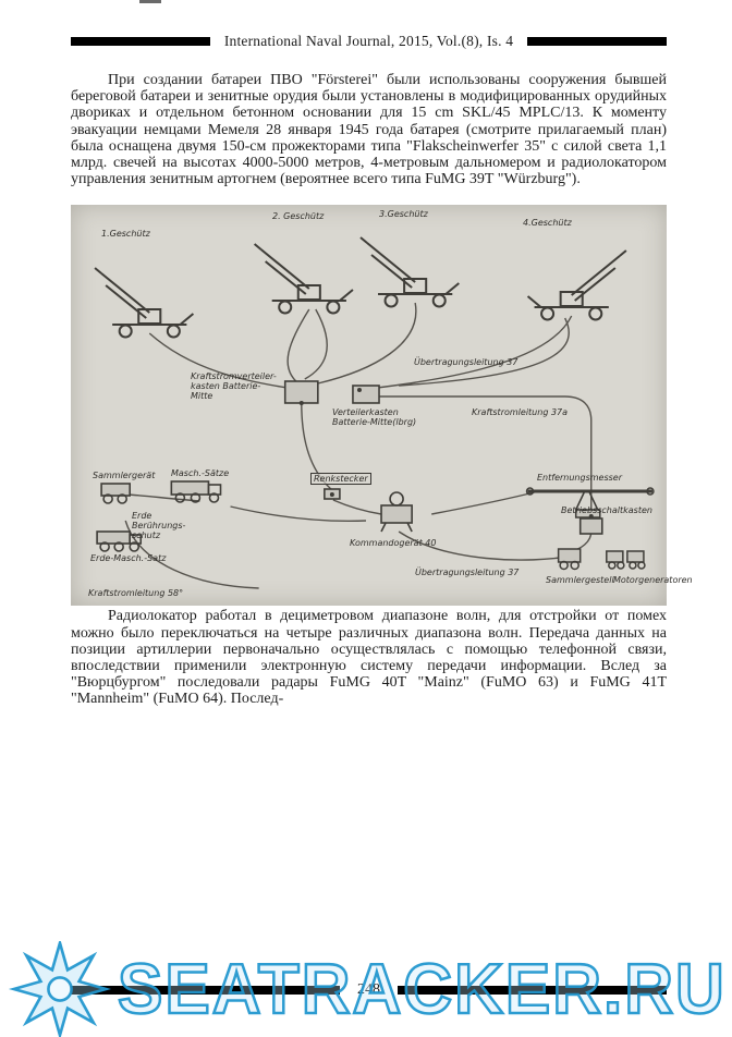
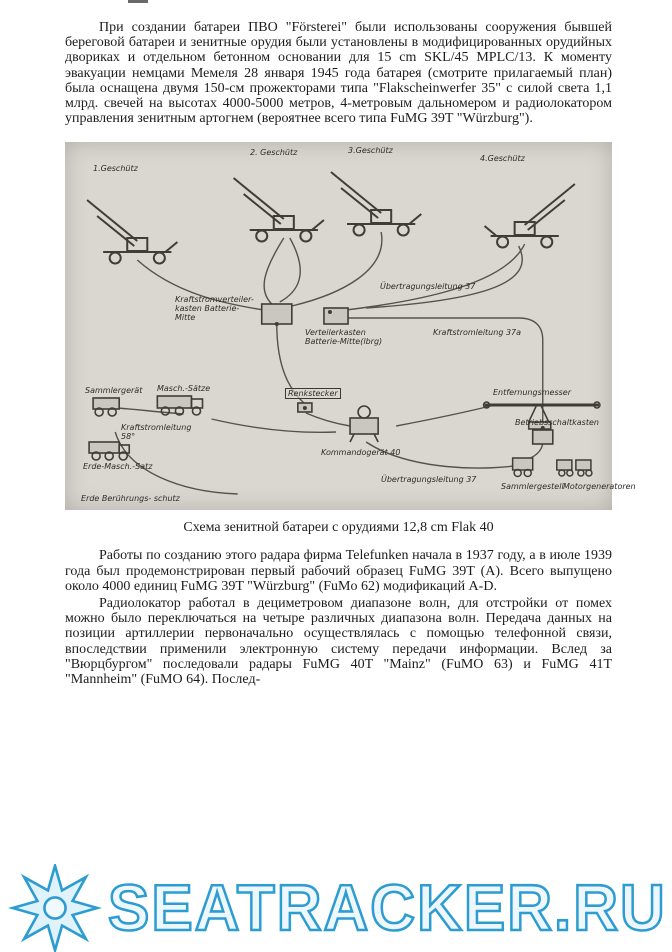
- International Naval Journal, 2015, Vol.(8), Is. 4
  При создании батареи ПВО "Försterei" были использованы сооружения бывшей береговой батареи и зенитные орудия были установлены в модифицированных орудийных двориках и отдельном бетонном основании для 15 cm SKL/45 MPLC/13. К моменту эвакуации немцами Мемеля 28 января 1945 года батарея (смотрите прилагаемый план) была оснащена двумя 150-см прожекторами типа "Flakscheinwerfer 35" с силой света 1,1 млрд. свечей на высотах 4000-5000 метров, 4-метровым дальномером и радиолокатором управления зенитным артогнем (вероятнее всего типа FuMG 39T "Würzburg").
  1.Geschütz
  2. Geschütz
  3.Geschütz
  4.Geschütz
  Übertragungsleitung 37
  Kraftstromverteiler- kasten Batterie-Mitte
  Verteilerkasten Batterie-Mitte(lbrg)
  Kraftstromleitung 37a
  Sammlergerät
  Masch.-Sätze
  Renkstecker
  Entfernungsmesser
- Erde Berührungs- schutz
+ Kraftstromleitung 58°
  Betriebsschaltkasten
  Kommandogerät 40
  Erde-Masch.-Satz
  Übertragungsleitung 37
  Sammlergestell
  Motorgeneratoren
- Kraftstromleitung 58°
+ Erde Berührungs- schutz
+ Схема зенитной батареи с орудиями 12,8 cm Flak 40
+ Работы по созданию этого радара фирма Telefunken начала в 1937 году, а в июле 1939 года был продемонстрирован первый рабочий образец FuMG 39T (A). Всего выпущено около 4000 единиц FuMG 39T "Würzburg" (FuMo 62) модификаций A-D.
  Радиолокатор работал в дециметровом диапазоне волн, для отстройки от помех можно было переключаться на четыре различных диапазона волн. Передача данных на позиции артиллерии первоначально осуществлялась с помощью телефонной связи, впоследствии применили электронную систему передачи информации. Вслед за "Вюрцбургом" последовали радары FuMG 40T "Mainz" (FuMO 63) и FuMG 41T "Mannheim" (FuMO 64). Послед-
- 248
  SEATRACKER.RU
